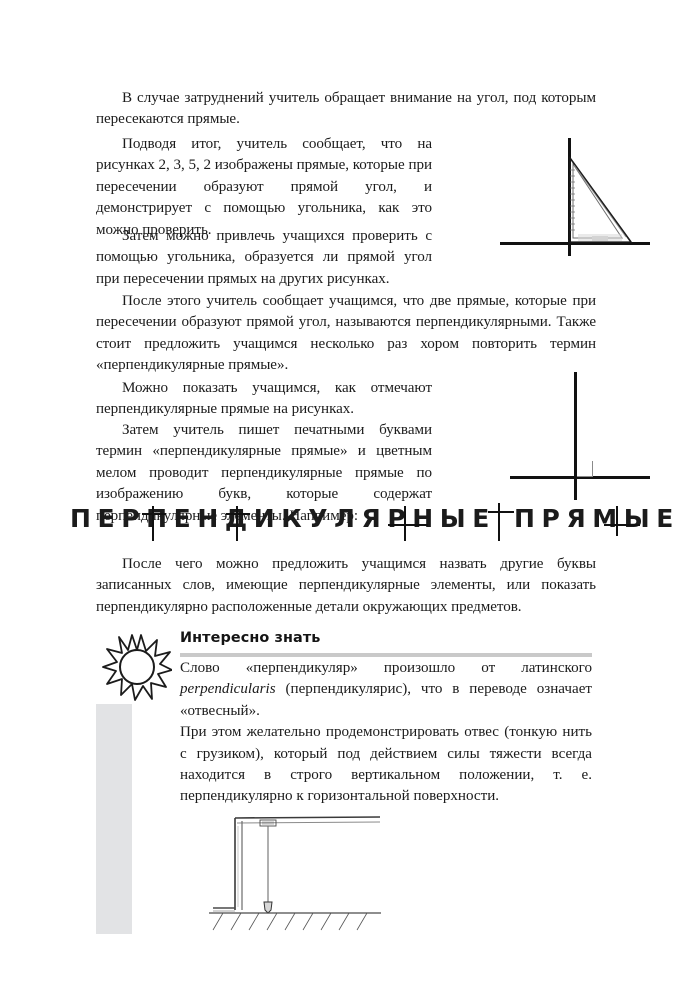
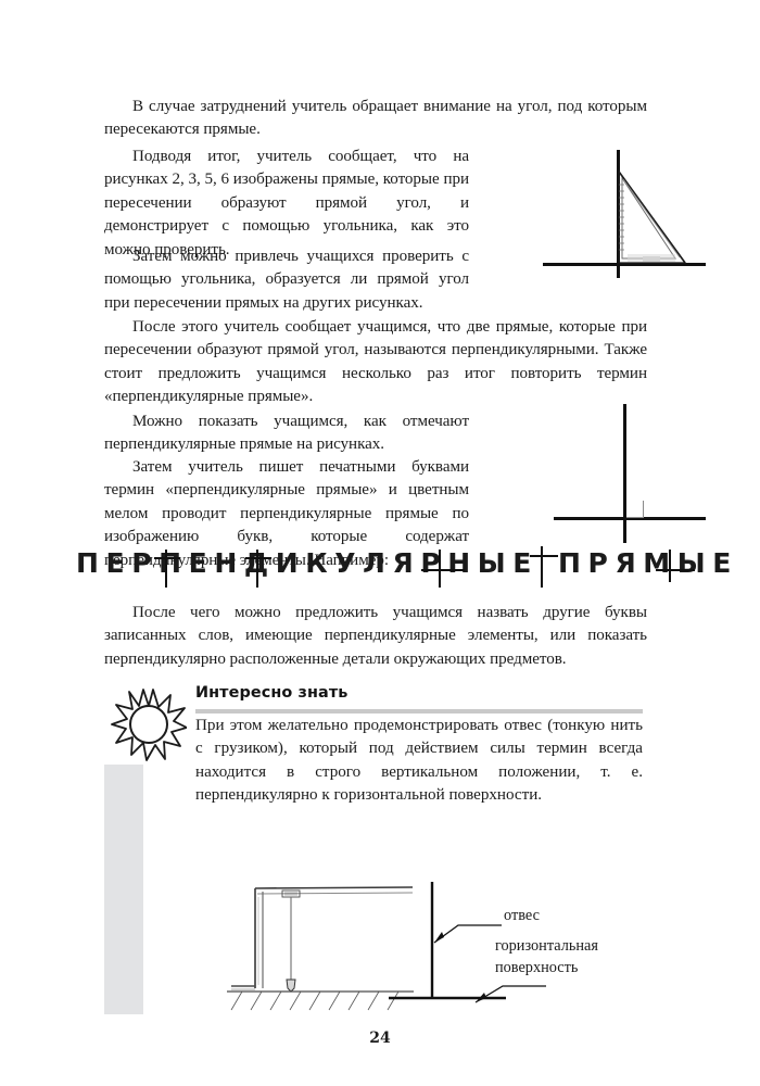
  В случае затруднений учитель обращает внимание на угол, под которым пересекаются прямые.
- Подводя итог, учитель сообщает, что на рисунках 2, 3, 5, 2 изображены прямые, которые при пересечении образуют прямой угол, и демонстрирует с помощью угольника, как это можно проверить.
+ Подводя итог, учитель сообщает, что на рисунках 2, 3, 5, 6 изображены прямые, которые при пересечении образуют прямой угол, и демонстрирует с помощью угольника, как это можно проверить.
  Затем можно привлечь учащихся проверить с помощью угольника, образуется ли прямой угол при пересечении прямых на других рисунках.
- После этого учитель сообщает учащимся, что две прямые, которые при пересечении образуют прямой угол, называются перпендикулярными. Также стоит предложить учащимся несколько раз хором повторить термин «перпендикулярные прямые».
+ После этого учитель сообщает учащимся, что две прямые, которые при пересечении образуют прямой угол, называются перпендикулярными. Также стоит предложить учащимся несколько раз итог повторить термин «перпендикулярные прямые».
  Можно показать учащимся, как отмечают перпендикулярные прямые на рисунках.
  Затем учитель пишет печатными буквами термин «перпендикулярные прямые» и цветным мелом проводит перпендикулярные прямые по изображению букв, которые содержат перпендкулярные элменты. Например:
  После чего можно предложить учащимся назвать другие буквы записанных слов, имеющие перпендикулярные элементы, или показать перпендикулярно расположенные детали окружающих предметов.
  ПЕРПЕНДИКУЛЯРНЫЕ ПРЯМЫЕ
  Интересно знать
- Слово «перпендикуляр» произошло от латинского perpendicularis (перпендикулярис), что в переводе означает «отвесный».
- При этом желательно продемонстрировать отвес (тонкую нить с грузиком), который под действием силы тяжести всегда находится в строго вертикальном положении, т. е. перпендикулярно к горизонтальной поверхности.
+ При этом желательно продемонстрировать отвес (тонкую нить с грузиком), который под действием силы термин всегда находится в строго вертикальном положении, т. е. перпендикулярно к горизонтальной поверхности.
+ отвес
+ горизонтальная
+ поверхность
+ 24
